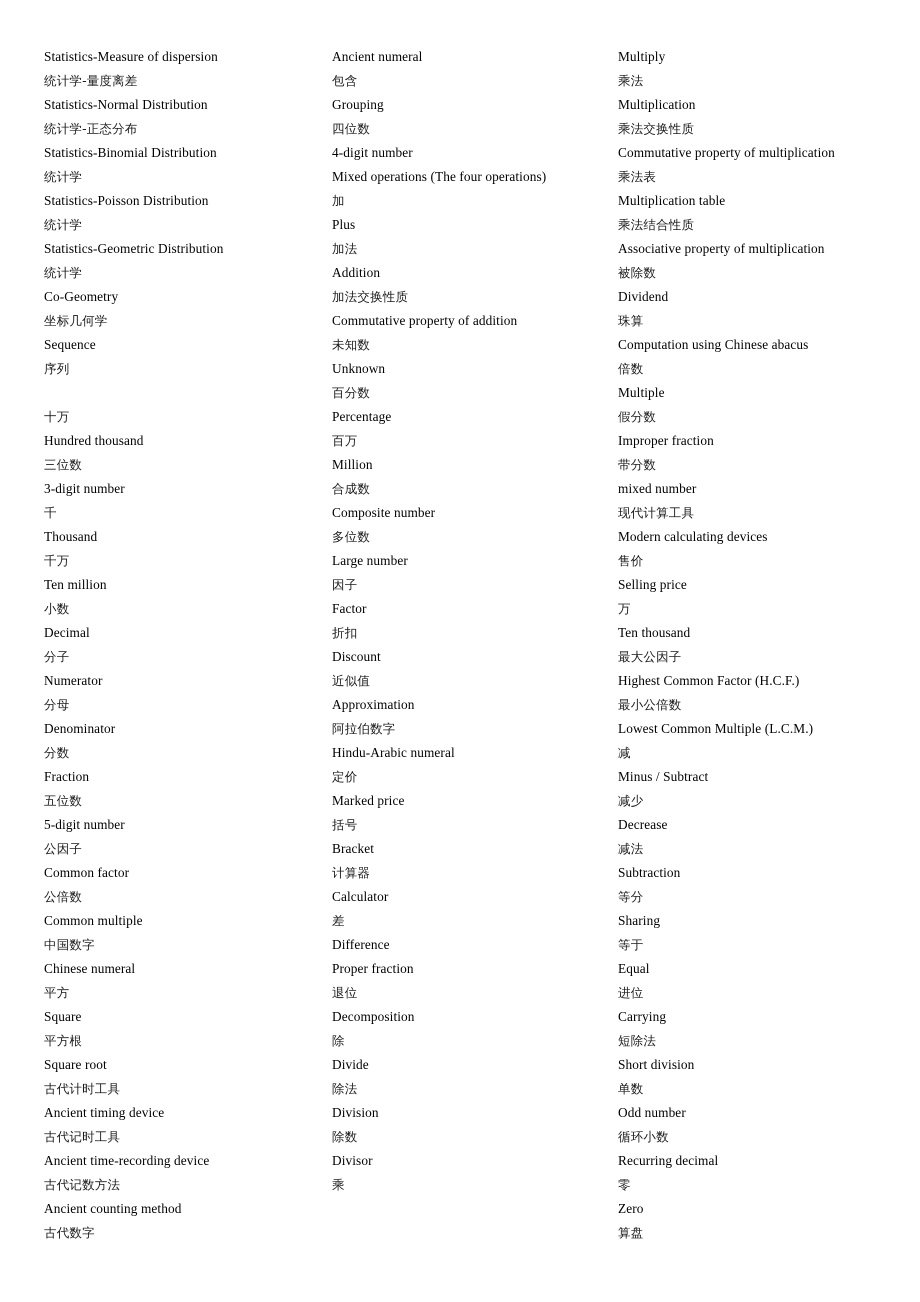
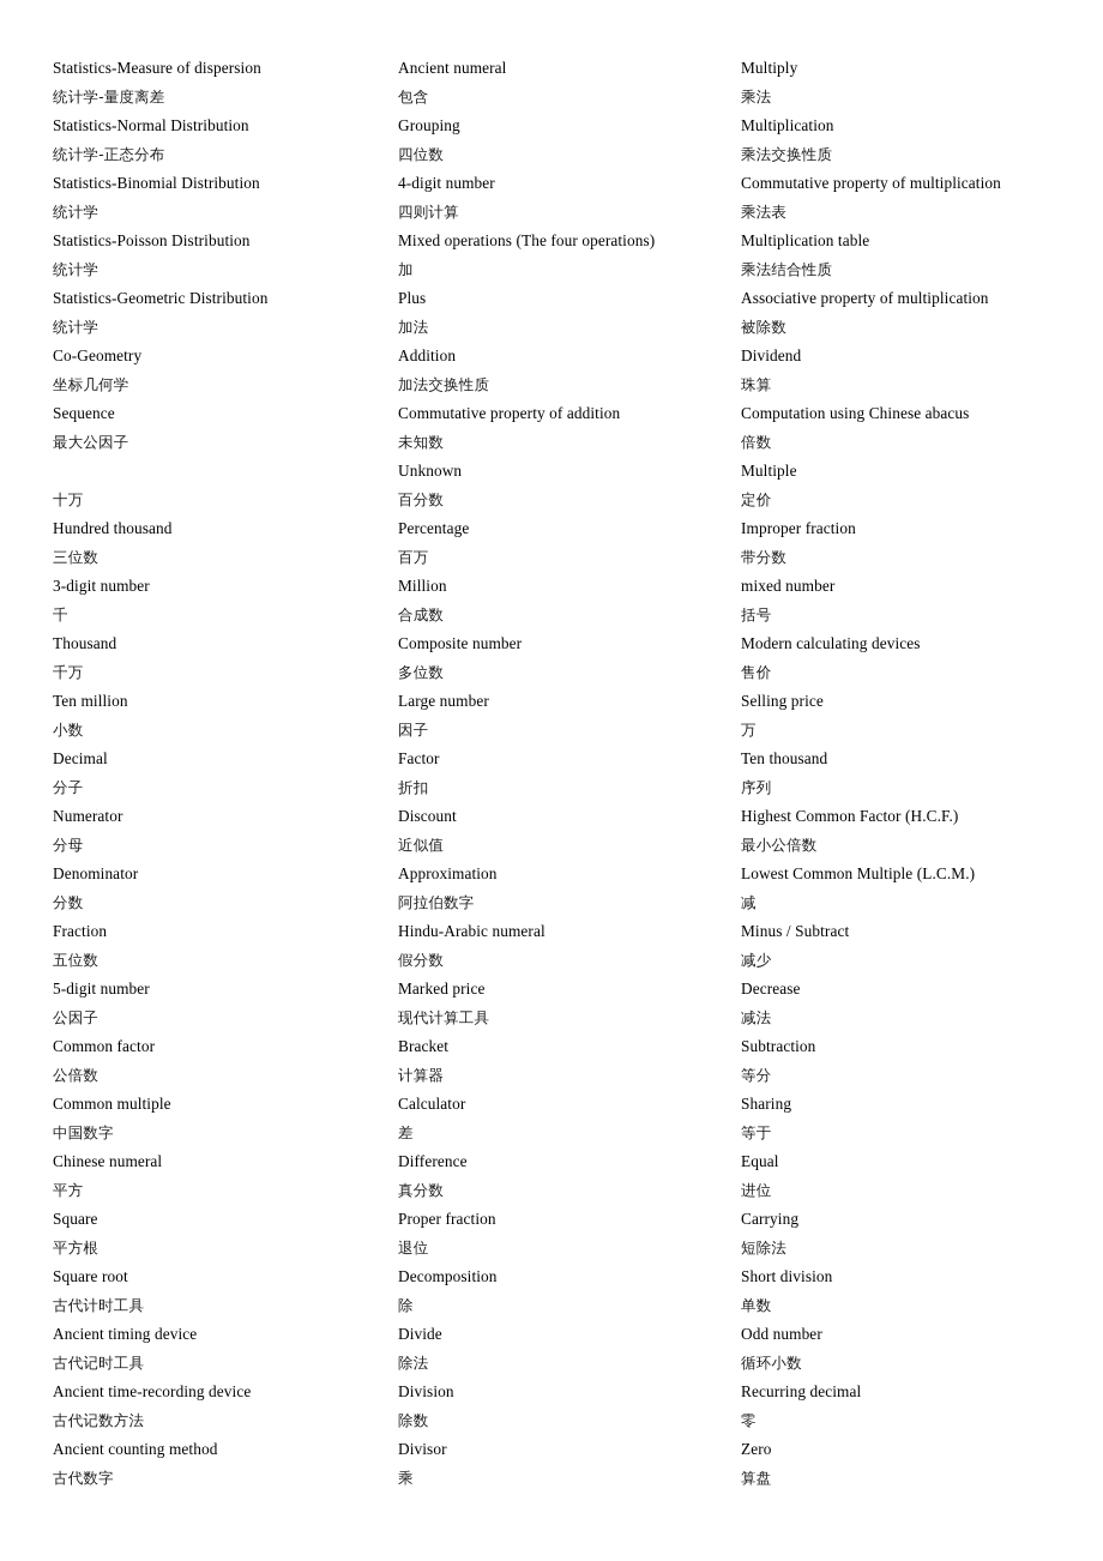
  Statistics-Measure of dispersion
  统计学-量度离差
  Statistics-Normal Distribution
  统计学-正态分布
  Statistics-Binomial Distribution
  统计学
  Statistics-Poisson Distribution
  统计学
  Statistics-Geometric Distribution
  统计学
  Co-Geometry
  坐标几何学
  Sequence
- 序列
+ 最大公因子
  十万
  Hundred thousand
  三位数
  3-digit number
  千
  Thousand
  千万
  Ten million
  小数
  Decimal
  分子
  Numerator
  分母
  Denominator
  分数
  Fraction
  五位数
  5-digit number
  公因子
  Common factor
  公倍数
  Common multiple
  中国数字
  Chinese numeral
  平方
  Square
  平方根
  Square root
  古代计时工具
  Ancient timing device
  古代记时工具
  Ancient time-recording device
  古代记数方法
  Ancient counting method
  古代数字
  Ancient numeral
  包含
  Grouping
  四位数
  4-digit number
+ 四则计算
  Mixed operations (The four operations)
  加
  Plus
  加法
  Addition
  加法交换性质
  Commutative property of addition
  未知数
  Unknown
  百分数
  Percentage
  百万
  Million
  合成数
  Composite number
  多位数
  Large number
  因子
  Factor
  折扣
  Discount
  近似值
  Approximation
  阿拉伯数字
  Hindu-Arabic numeral
- 定价
+ 假分数
  Marked price
- 括号
+ 现代计算工具
  Bracket
  计算器
  Calculator
  差
  Difference
+ 真分数
  Proper fraction
  退位
  Decomposition
  除
  Divide
  除法
  Division
  除数
  Divisor
  乘
  Multiply
  乘法
  Multiplication
  乘法交换性质
  Commutative property of multiplication
  乘法表
  Multiplication table
  乘法结合性质
  Associative property of multiplication
  被除数
  Dividend
  珠算
  Computation using Chinese abacus
  倍数
  Multiple
- 假分数
+ 定价
  Improper fraction
  带分数
  mixed number
- 现代计算工具
+ 括号
  Modern calculating devices
  售价
  Selling price
  万
  Ten thousand
- 最大公因子
+ 序列
  Highest Common Factor (H.C.F.)
  最小公倍数
  Lowest Common Multiple (L.C.M.)
  减
  Minus / Subtract
  减少
  Decrease
  减法
  Subtraction
  等分
  Sharing
  等于
  Equal
  进位
  Carrying
  短除法
  Short division
  单数
  Odd number
  循环小数
  Recurring decimal
  零
  Zero
  算盘
